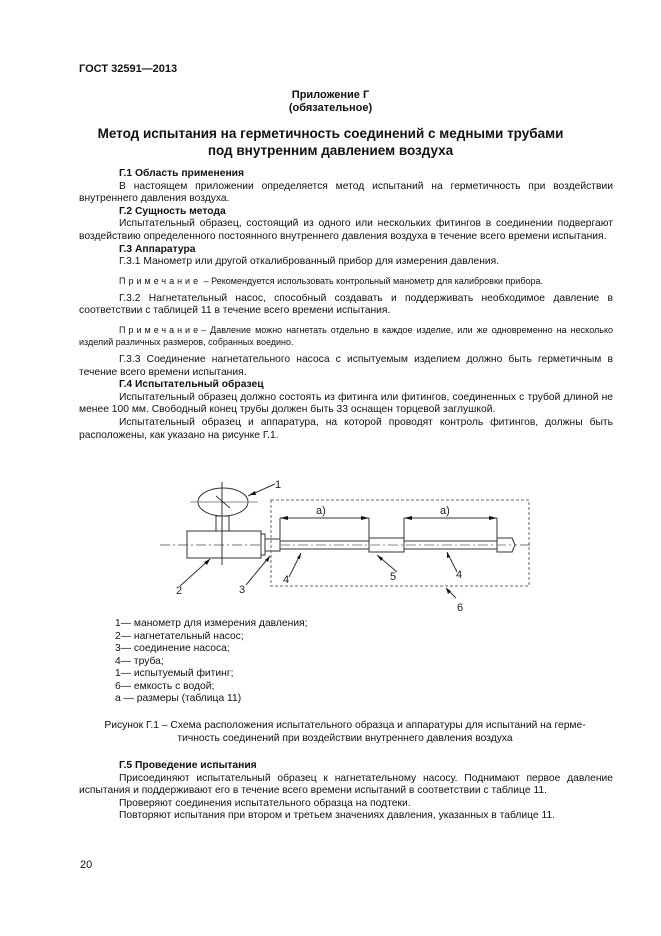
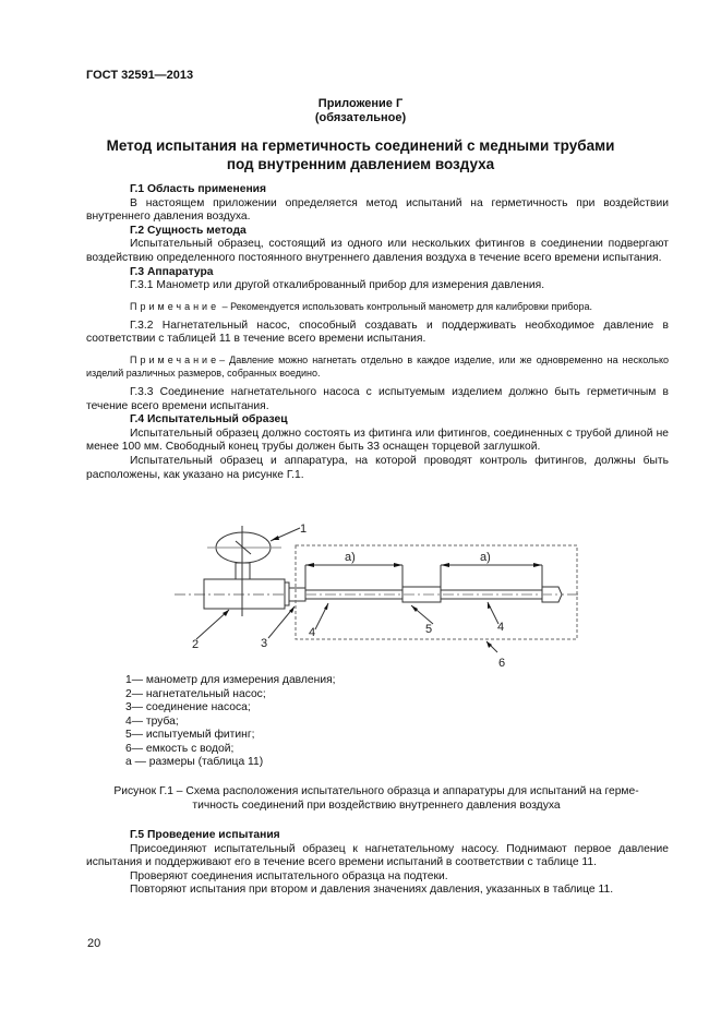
  ГОСТ 32591—2013
  Приложение Г
  (обязательное)
  Метод испытания на герметичность соединений с медными трубами
  под внутренним давлением воздуха
  Г.1 Область применения
  В настоящем приложении определяется метод испытаний на герметичность при воздействии внутреннего давления воздуха.
  Г.2 Сущность метода
  Испытательный образец, состоящий из одного или нескольких фитингов в соединении подвергают воздействию определенного постоянного внутреннего давления воздуха в течение всего времени испытания.
  Г.3 Аппаратура
  Г.3.1 Манометр или другой откалиброванный прибор для измерения давления.
  Примечание – Рекомендуется использовать контрольный манометр для калибровки прибора.
  Г.3.2 Нагнетательный насос, способный создавать и поддерживать необходимое давление в соответствии с таблицей 11 в течение всего времени испытания.
  Примечание– Давление можно нагнетать отдельно в каждое изделие, или же одновременно на несколько изделий различных размеров, собранных воедино.
  Г.3.3 Соединение нагнетательного насоса с испытуемым изделием должно быть герметичным в течение всего времени испытания.
  Г.4 Испытательный образец
  Испытательный образец должно состоять из фитинга или фитингов, соединенных с трубой длиной не менее 100 мм. Свободный конец трубы должен быть 33 оснащен торцевой заглушкой.
  Испытательный образец и аппаратура, на которой проводят контроль фитингов, должны быть расположены, как указано на рисунке Г.1.
  1
  2
  3
  4
  5
  4
  6
  a)
  a)
  1— манометр для измерения давления;
  2— нагнетательный насос;
  3— соединение насоса;
  4— труба;
- 1— испытуемый фитинг;
+ 5— испытуемый фитинг;
  6— емкость с водой;
  а — размеры (таблица 11)
  Рисунок Г.1 – Схема расположения испытательного образца и аппаратуры для испытаний на герме-
- тичность соединений при воздействии внутреннего давления воздуха
+ тичность соединений при воздействию внутреннего давления воздуха
  Г.5 Проведение испытания
  Присоединяют испытательный образец к нагнетательному насосу. Поднимают первое давление испытания и поддерживают его в течение всего времени испытаний в соответствии с таблице 11.
  Проверяют соединения испытательного образца на подтеки.
- Повторяют испытания при втором и третьем значениях давления, указанных в таблице 11.
+ Повторяют испытания при втором и давления значениях давления, указанных в таблице 11.
  20
